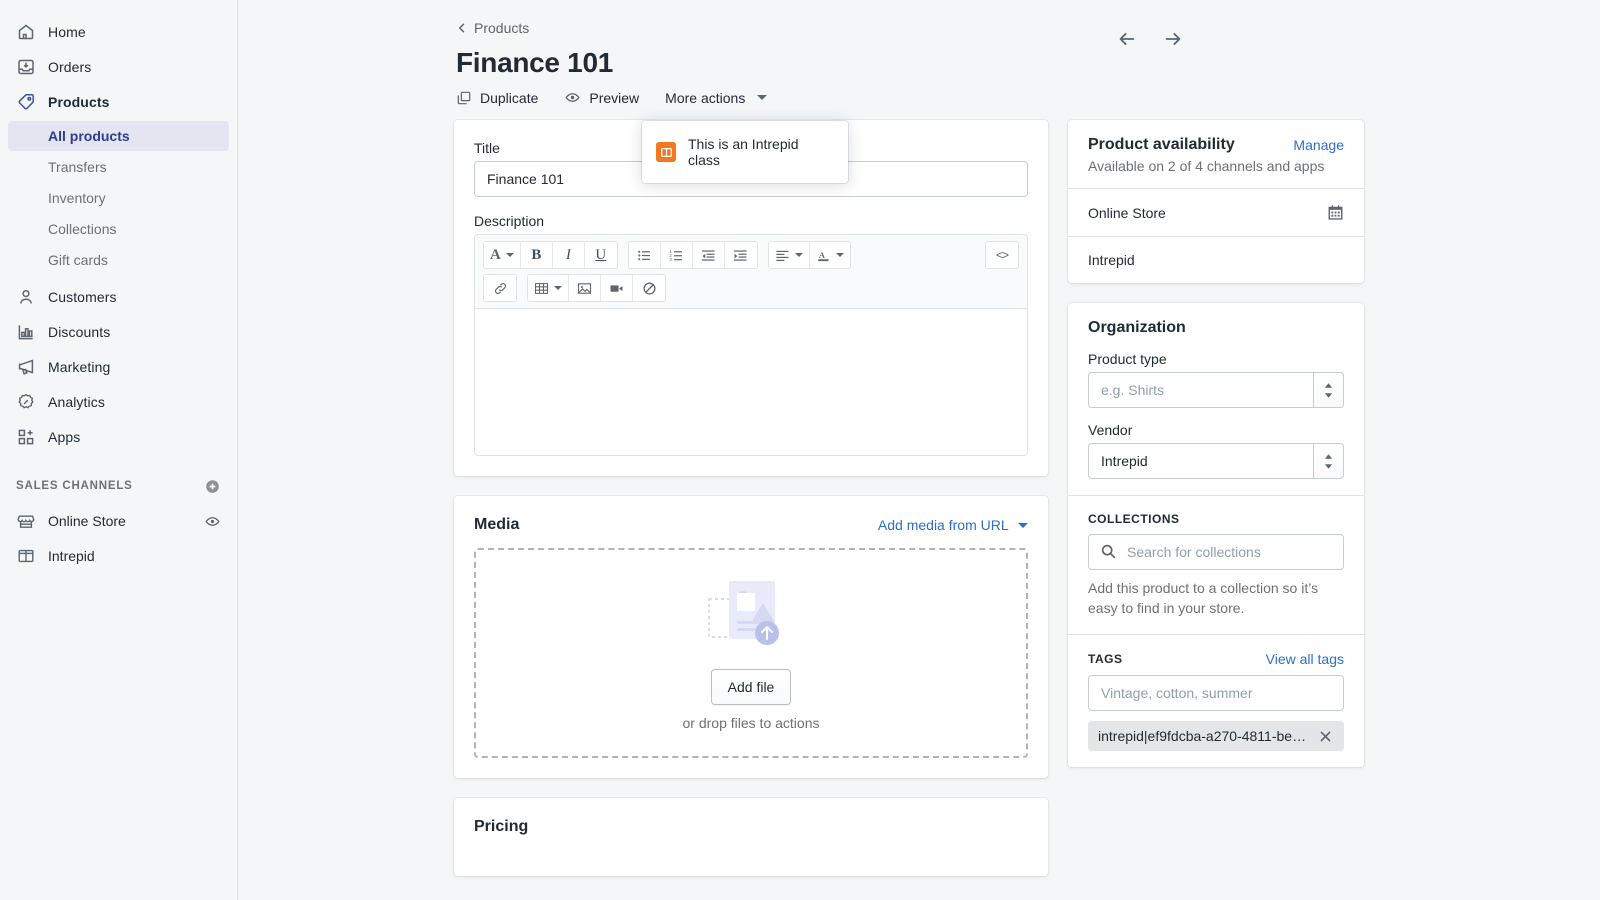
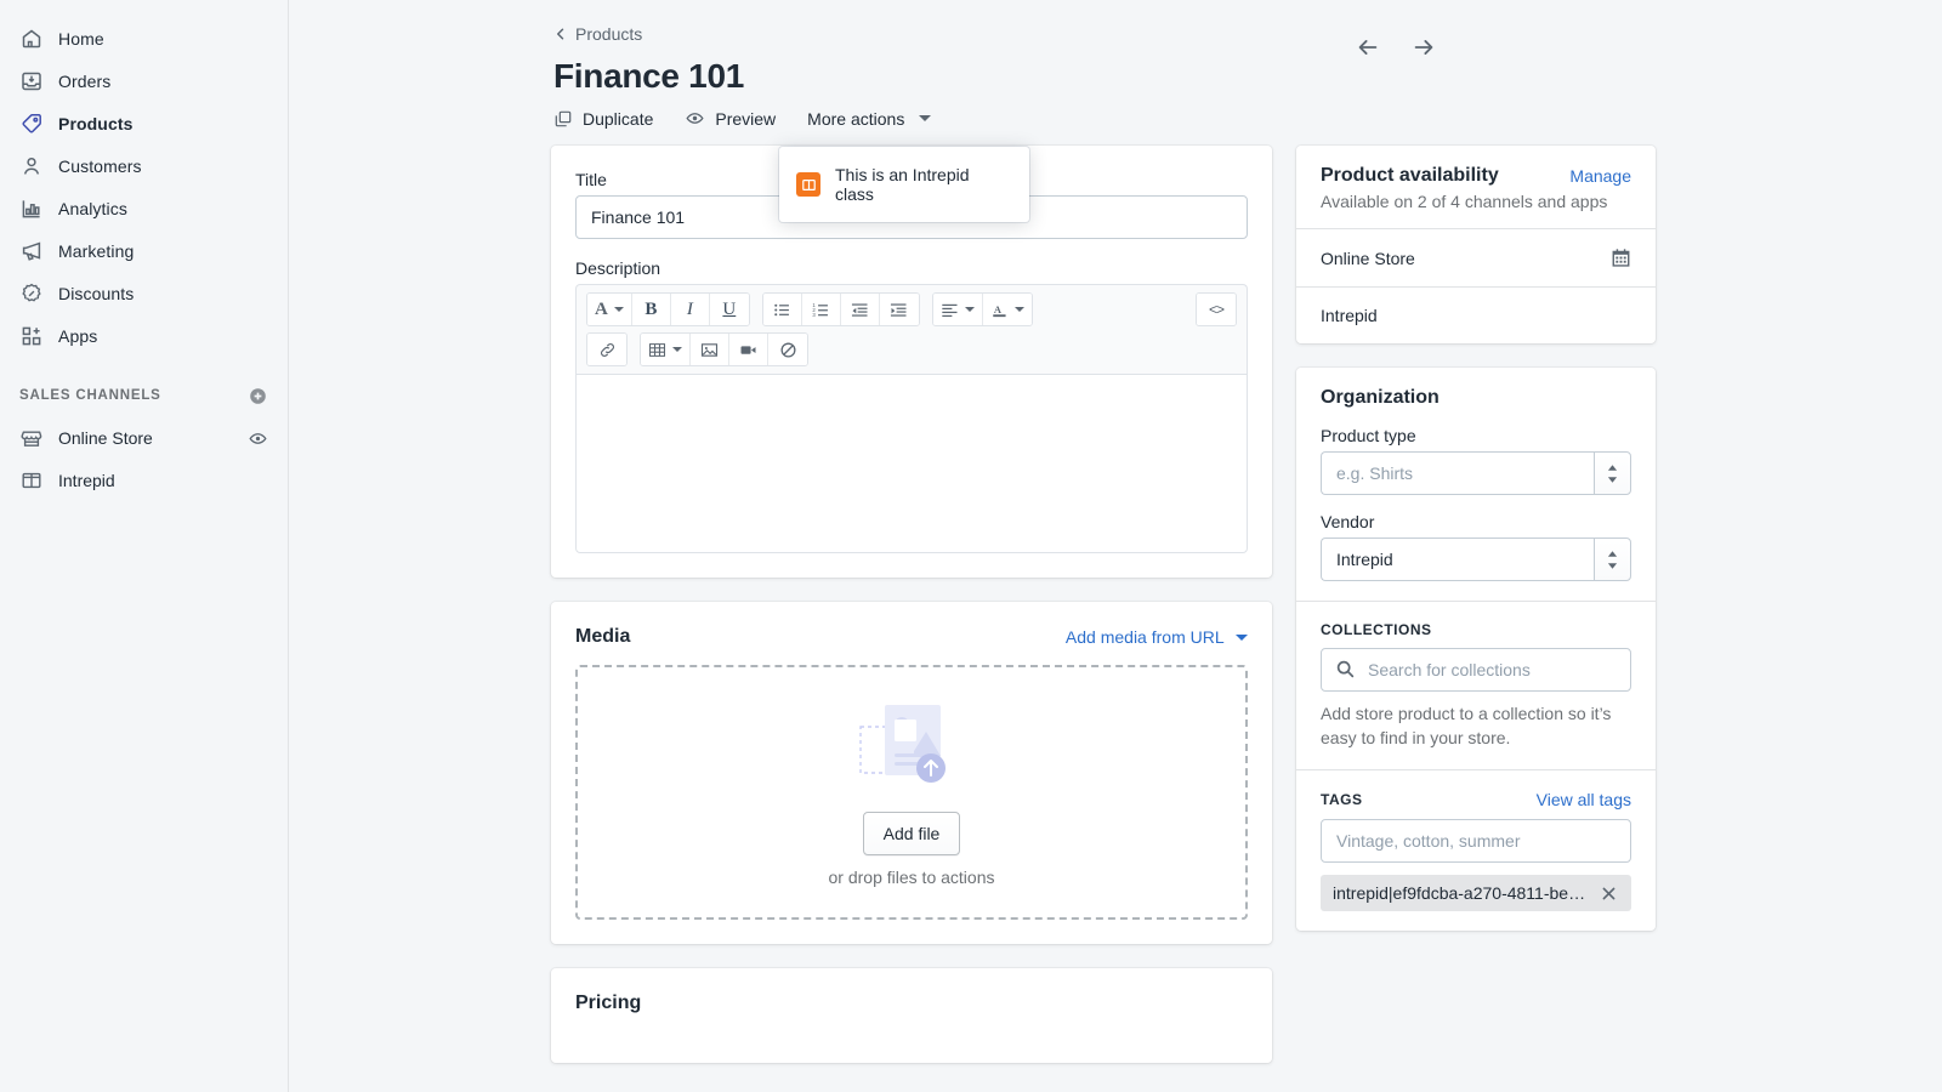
  Home
  Orders
  Products
- All products
- Transfers
- Inventory
- Collections
- Gift cards
  Customers
- Discounts
+ Analytics
  Marketing
- Analytics
+ Discounts
  Apps
  SALES CHANNELS
  Online Store
  Intrepid
  Products
  Finance 101
  Duplicate
  Preview
  More actions
  This is an Intrepid class
  Title
  Finance 101
  Description
  A
  B
  I
  U
  A
  <>
  Media
  Add media from URL
  Add file
  or drop files to actions
  Pricing
  Product availability
  Manage
  Available on 2 of 4 channels and apps
  Online Store
  Intrepid
  Organization
  Product type
  e.g. Shirts
  Vendor
  Intrepid
  COLLECTIONS
  Search for collections
- Add this product to a collection so it’s easy to find in your store.
+ Add store product to a collection so it’s easy to find in your store.
  TAGS
  View all tags
  Vintage, cotton, summer
  intrepid|ef9fdcba-a270-4811-beb2
